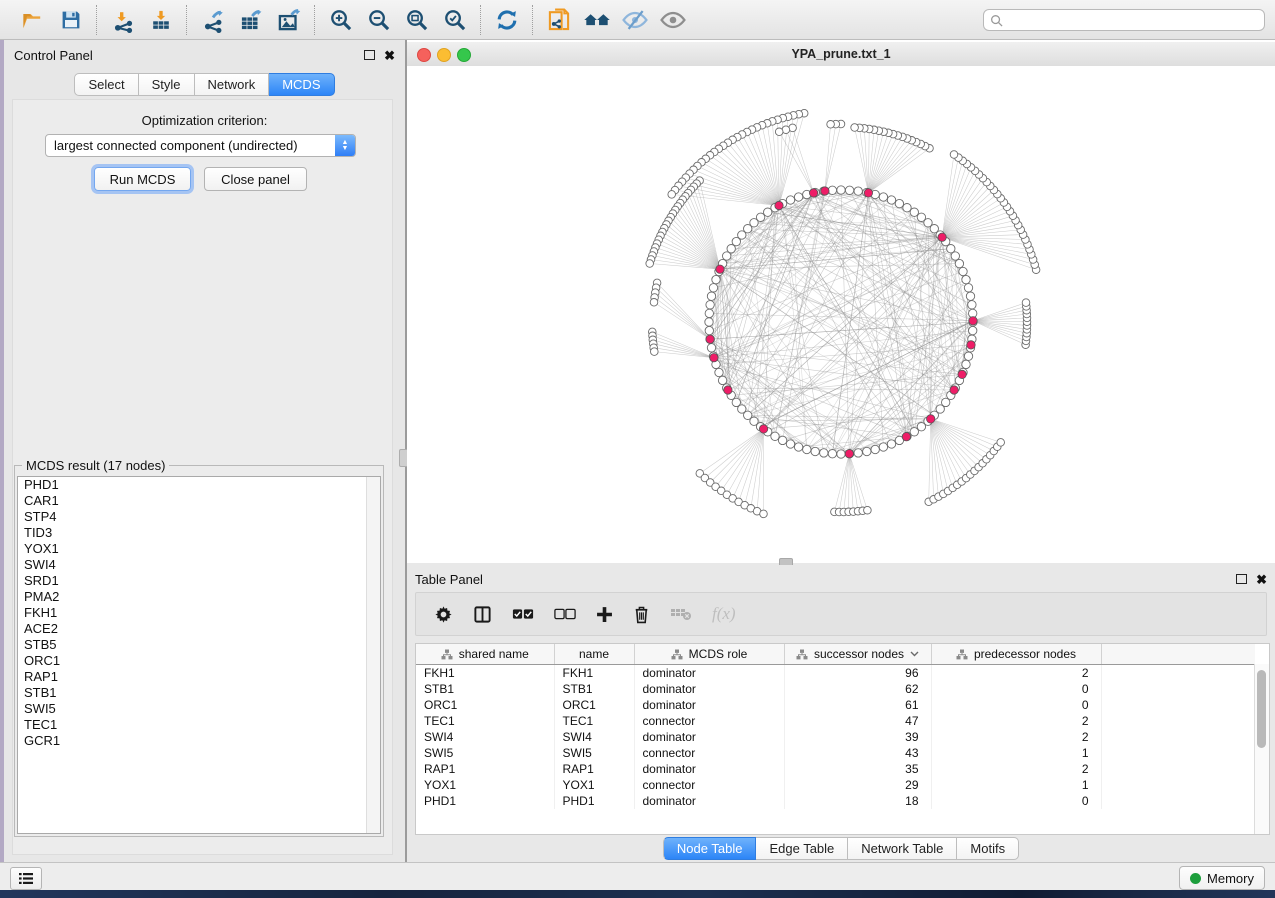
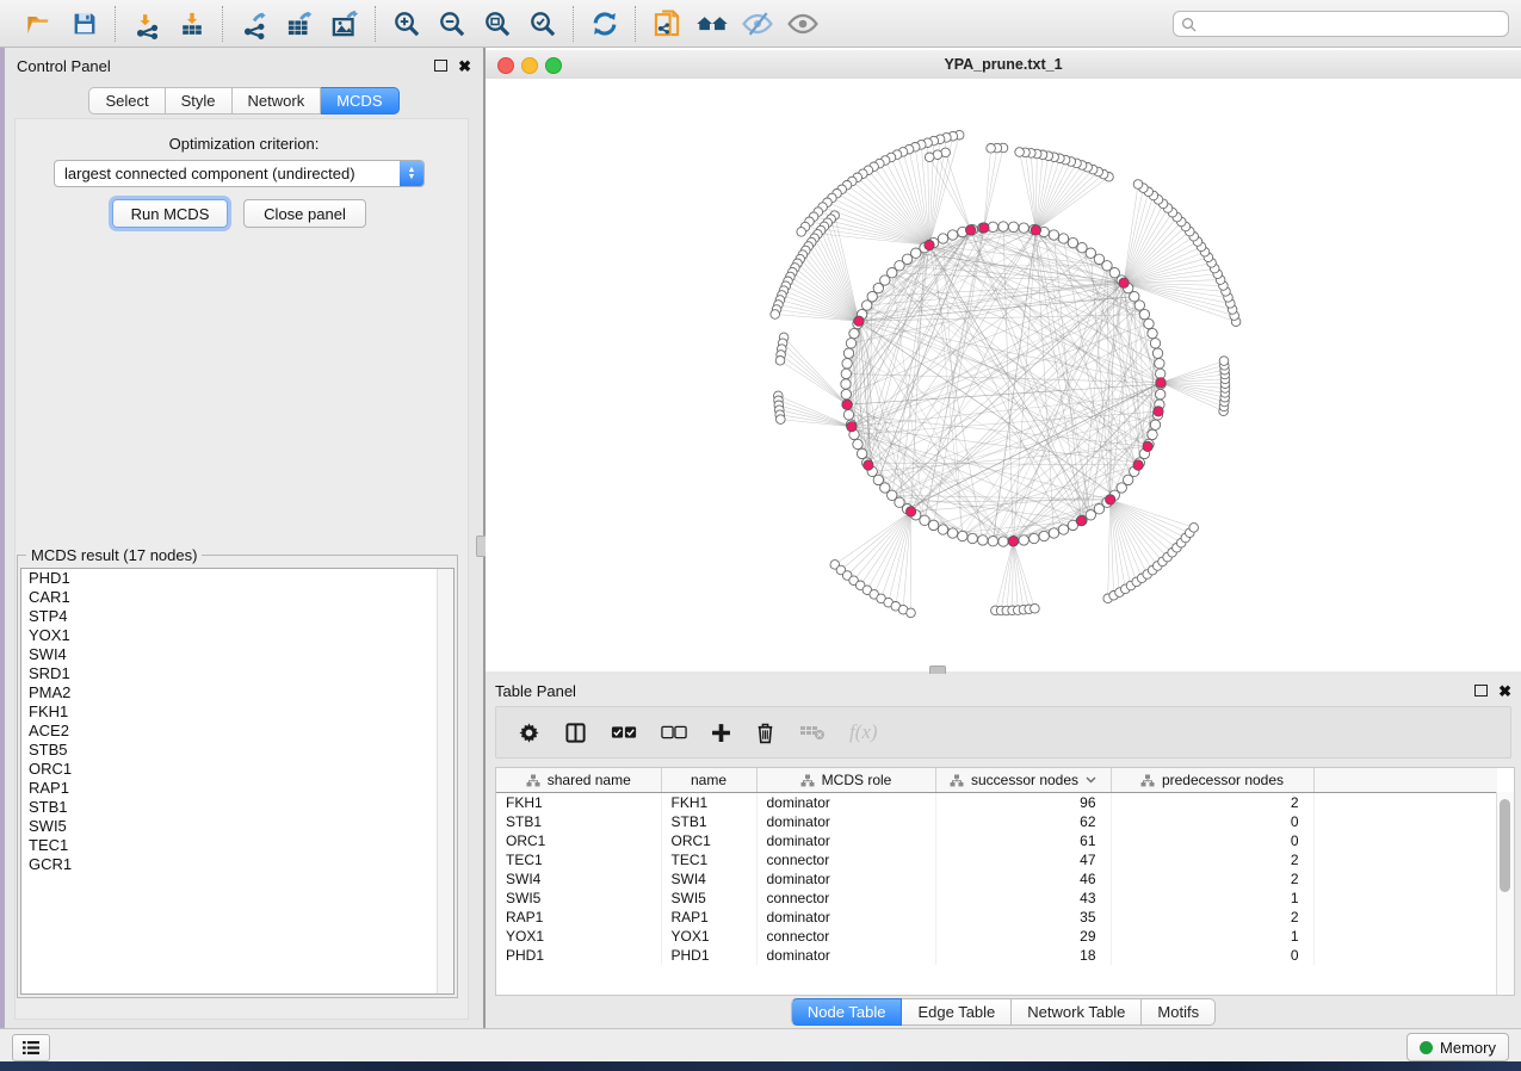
  Control Panel
  ✖
  Select
  Style
  Network
  MCDS
  Optimization criterion:
  largest connected component (undirected)
  Run MCDS
  Close panel
  MCDS result (17 nodes)
  PHD1
  CAR1
  STP4
- TID3
  YOX1
  SWI4
  SRD1
  PMA2
  FKH1
  ACE2
  STB5
  ORC1
  RAP1
  STB1
  SWI5
  TEC1
  GCR1
  YPA_prune.txt_1
  Table Panel
  ✖
  f(x)
  shared name	name	MCDS role	successor nodes	predecessor nodes
  FKH1	FKH1	dominator	96	2
  STB1	STB1	dominator	62	0
  ORC1	ORC1	dominator	61	0
  TEC1	TEC1	connector	47	2
- SWI4	SWI4	dominator	39	2
+ SWI4	SWI4	dominator	46	2
  SWI5	SWI5	connector	43	1
  RAP1	RAP1	dominator	35	2
  YOX1	YOX1	connector	29	1
  PHD1	PHD1	dominator	18	0
  Node Table
  Edge Table
  Network Table
  Motifs
  Memory
